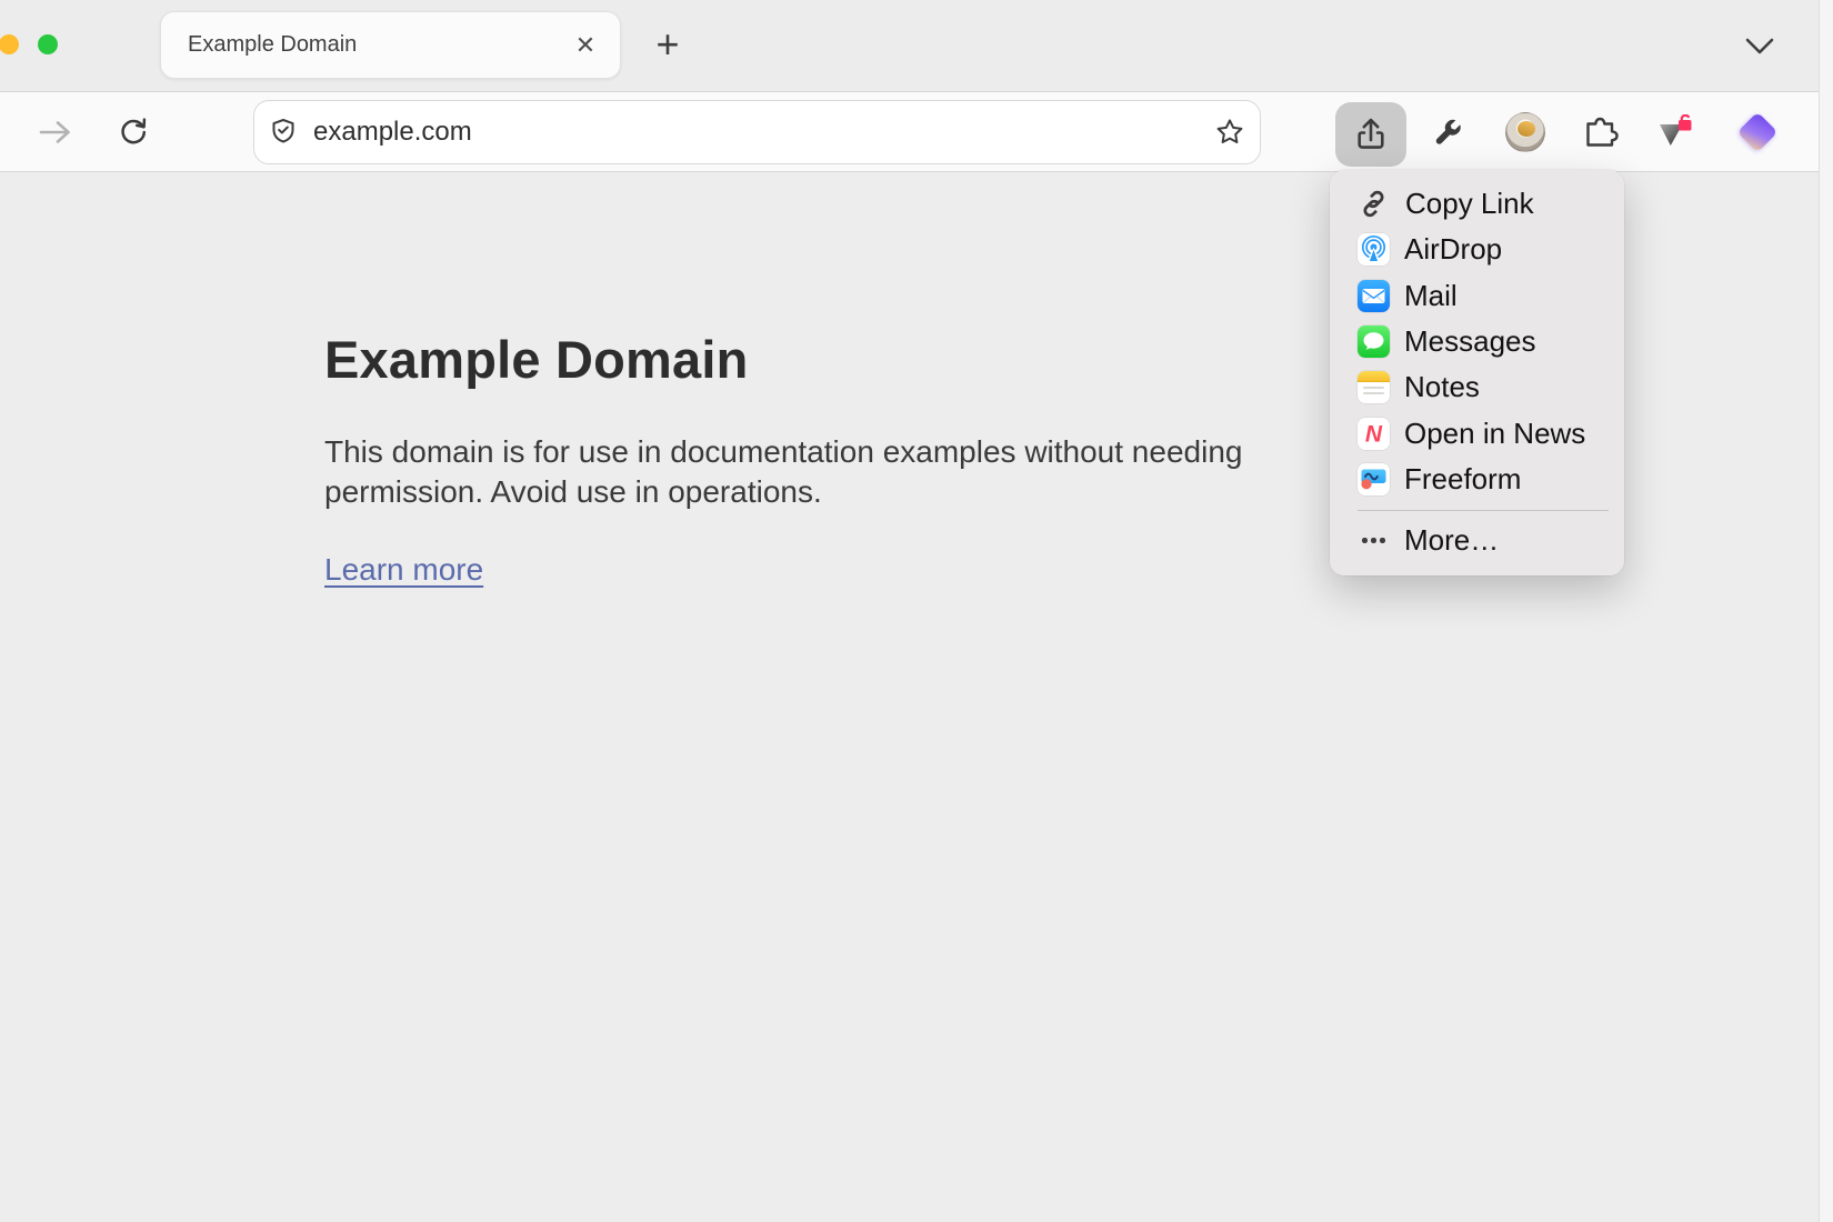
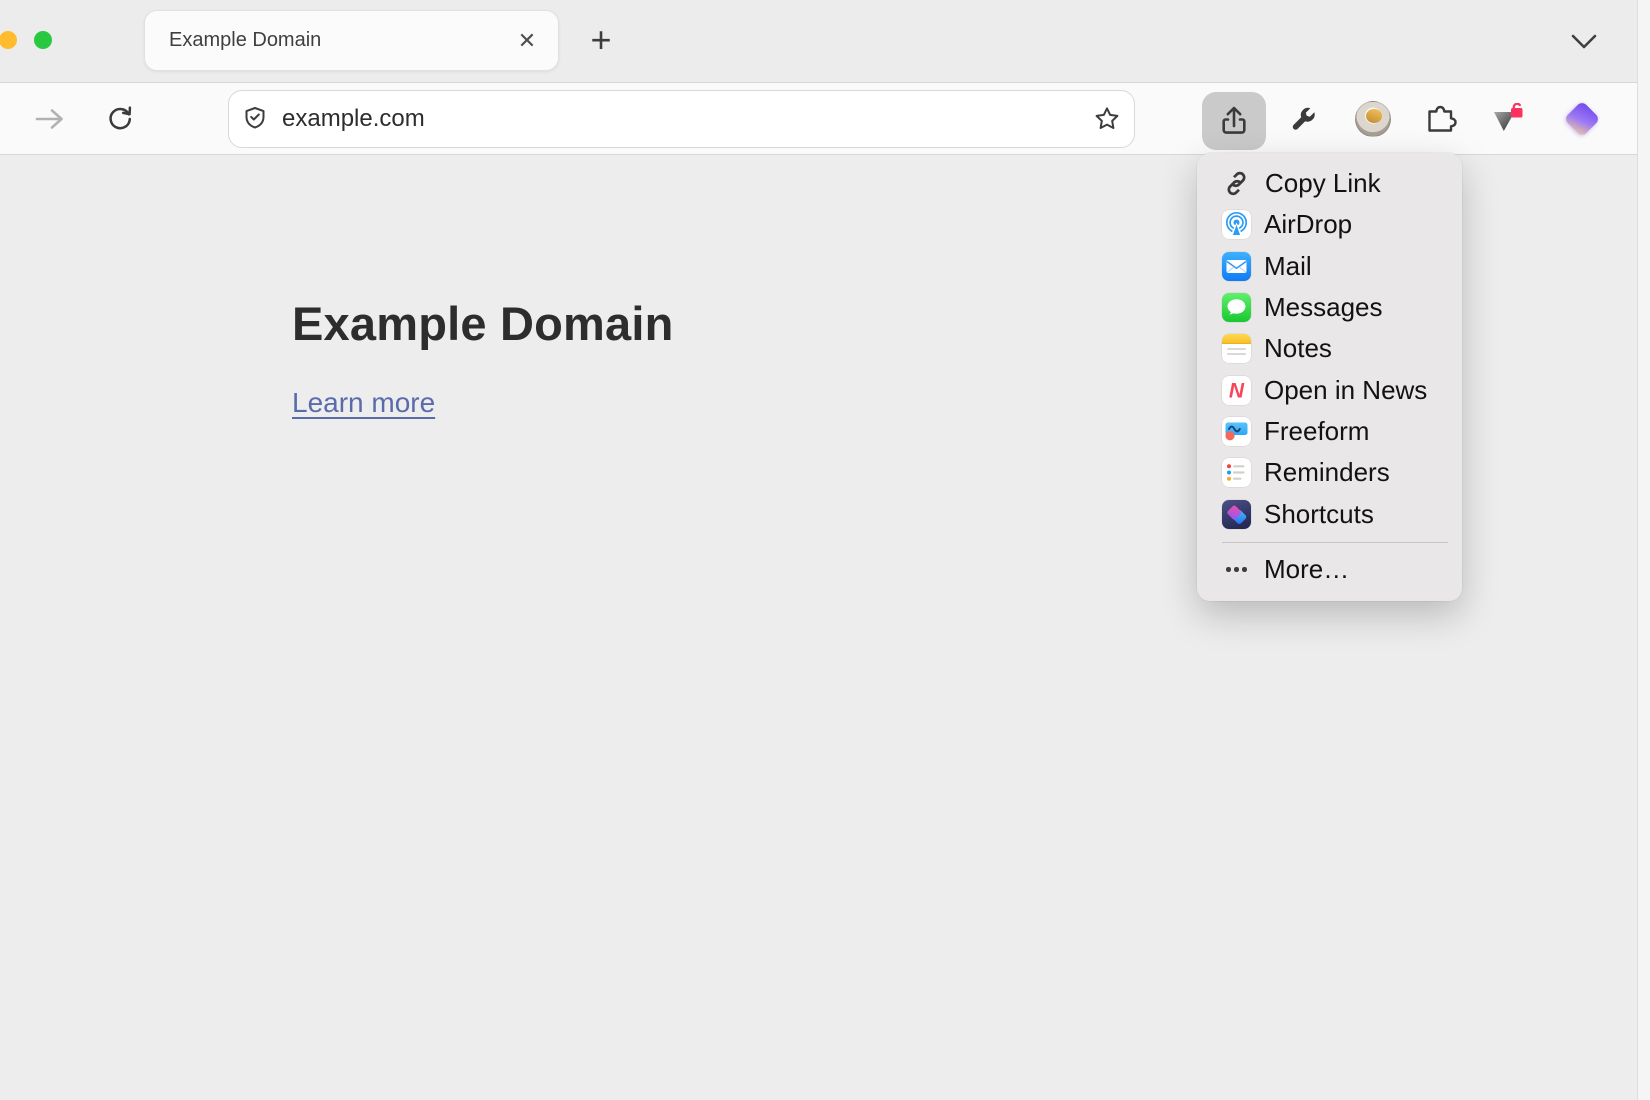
  Example Domain
  ✕
  +
  example.com
  Example Domain
- This domain is for use in documentation examples without needing
- permission. Avoid use in operations.
  Learn more
  Copy Link
  AirDrop
  Mail
  Messages
  Notes
  N
  Open in News
  Freeform
+ Reminders
+ Shortcuts
  More…
